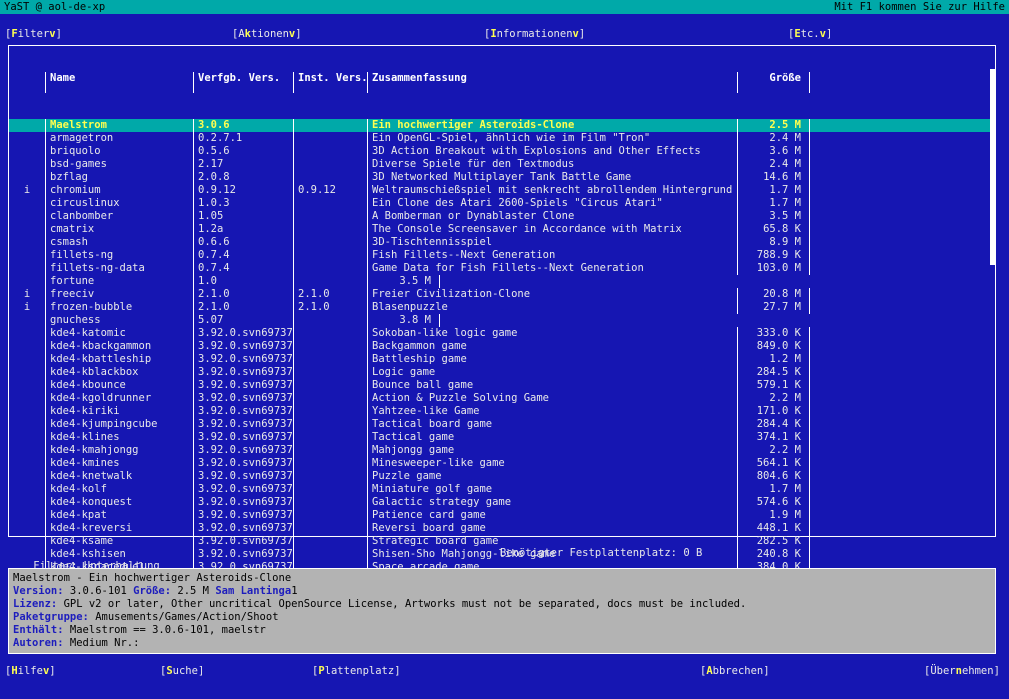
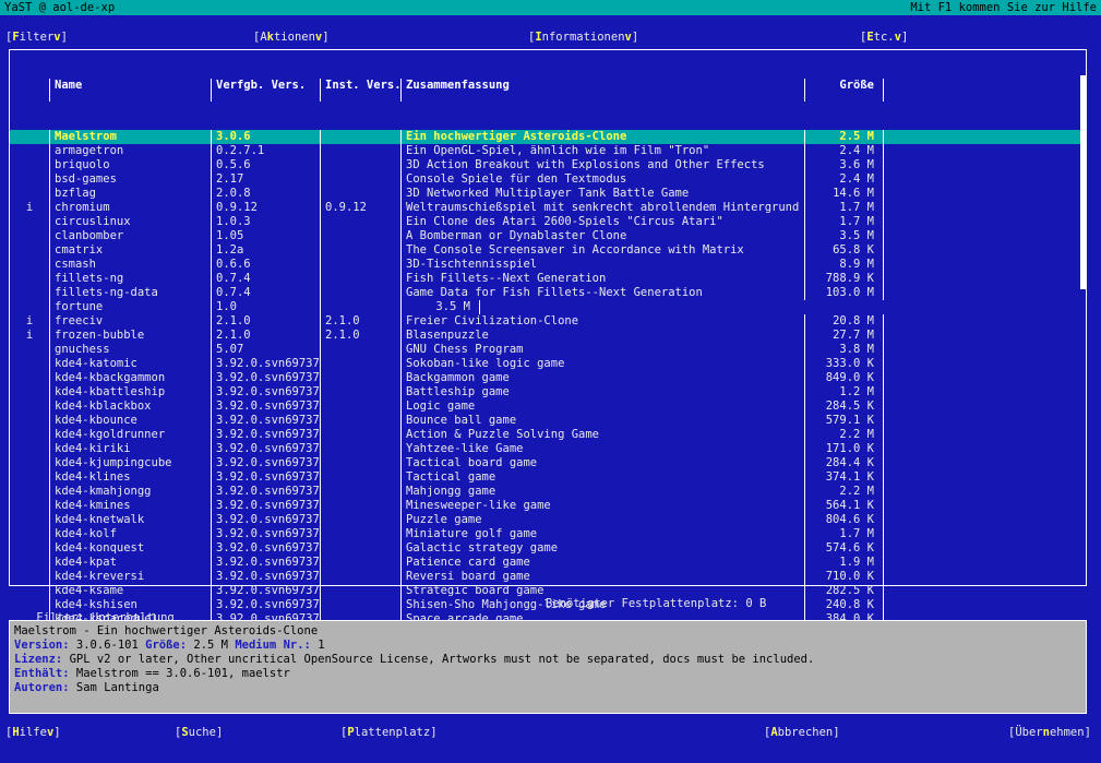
  YaST @ aol-de-xp
  Mit F1 kommen Sie zur Hilfe
  [Filterv]
  [Aktionenv]
  [Informationenv]
  [Etc.v]
  Name
  Verfgb. Vers.
  Inst. Vers.
  Zusammenfassung
  Größe
  Maelstrom
  3.0.6
  Ein hochwertiger Asteroids-Clone
  2.5 M
  armagetron
  0.2.7.1
  Ein OpenGL-Spiel, ähnlich wie im Film "Tron"
  2.4 M
  briquolo
  0.5.6
  3D Action Breakout with Explosions and Other Effects
  3.6 M
  bsd-games
  2.17
- Diverse Spiele für den Textmodus
+ Console Spiele für den Textmodus
  2.4 M
  bzflag
  2.0.8
  3D Networked Multiplayer Tank Battle Game
  14.6 M
  i
  chromium
  0.9.12
  0.9.12
  Weltraumschießspiel mit senkrecht abrollendem Hintergrund
  1.7 M
  circuslinux
  1.0.3
  Ein Clone des Atari 2600-Spiels "Circus Atari"
  1.7 M
  clanbomber
  1.05
  A Bomberman or Dynablaster Clone
  3.5 M
  cmatrix
  1.2a
  The Console Screensaver in Accordance with Matrix
  65.8 K
  csmash
  0.6.6
  3D-Tischtennisspiel
  8.9 M
  fillets-ng
  0.7.4
  Fish Fillets--Next Generation
  788.9 K
  fillets-ng-data
  0.7.4
  Game Data for Fish Fillets--Next Generation
  103.0 M
  fortune
  1.0
  3.5 M
  i
  freeciv
  2.1.0
  2.1.0
  Freier Civilization-Clone
  20.8 M
  i
  frozen-bubble
  2.1.0
  2.1.0
  Blasenpuzzle
  27.7 M
  gnuchess
  5.07
+ GNU Chess Program
  3.8 M
  kde4-katomic
  3.92.0.svn69737
  Sokoban-like logic game
  333.0 K
  kde4-kbackgammon
  3.92.0.svn69737
  Backgammon game
  849.0 K
  kde4-kbattleship
  3.92.0.svn69737
  Battleship game
  1.2 M
  kde4-kblackbox
  3.92.0.svn69737
  Logic game
  284.5 K
  kde4-kbounce
  3.92.0.svn69737
  Bounce ball game
  579.1 K
  kde4-kgoldrunner
  3.92.0.svn69737
  Action & Puzzle Solving Game
  2.2 M
  kde4-kiriki
  3.92.0.svn69737
  Yahtzee-like Game
  171.0 K
  kde4-kjumpingcube
  3.92.0.svn69737
  Tactical board game
  284.4 K
  kde4-klines
  3.92.0.svn69737
  Tactical game
  374.1 K
  kde4-kmahjongg
  3.92.0.svn69737
  Mahjongg game
  2.2 M
  kde4-kmines
  3.92.0.svn69737
  Minesweeper-like game
  564.1 K
  kde4-knetwalk
  3.92.0.svn69737
  Puzzle game
  804.6 K
  kde4-kolf
  3.92.0.svn69737
  Miniature golf game
  1.7 M
  kde4-konquest
  3.92.0.svn69737
  Galactic strategy game
  574.6 K
  kde4-kpat
  3.92.0.svn69737
  Patience card game
  1.9 M
  kde4-kreversi
  3.92.0.svn69737
  Reversi board game
- 448.1 K
+ 710.0 K
  kde4-ksame
  3.92.0.svn69737
  Strategic board game
  282.5 K
  kde4-kshisen
  3.92.0.svn69737
  Shisen-Sho Mahjongg-like game
  240.8 K
  kde4-kspaceduel
  3.92.0.svn69737
  Space arcade game
  384.0 K
  Filter: Unterhaltung
  Benötigter Festplattenplatz: 0 B
  Maelstrom - Ein hochwertiger Asteroids-Clone
- Version: 3.0.6-101 Größe: 2.5 M Sam Lantinga1
+ Version: 3.0.6-101 Größe: 2.5 M Medium Nr.: 1
  Lizenz: GPL v2 or later, Other uncritical OpenSource License, Artworks must not be separated, docs must be included.
- Paketgruppe: Amusements/Games/Action/Shoot
  Enthält: Maelstrom == 3.0.6-101, maelstr
- Autoren: Medium Nr.:
+ Autoren: Sam Lantinga
  [Hilfev]
  [Suche]
  [Plattenplatz]
  [Abbrechen]
  [Übernehmen]
